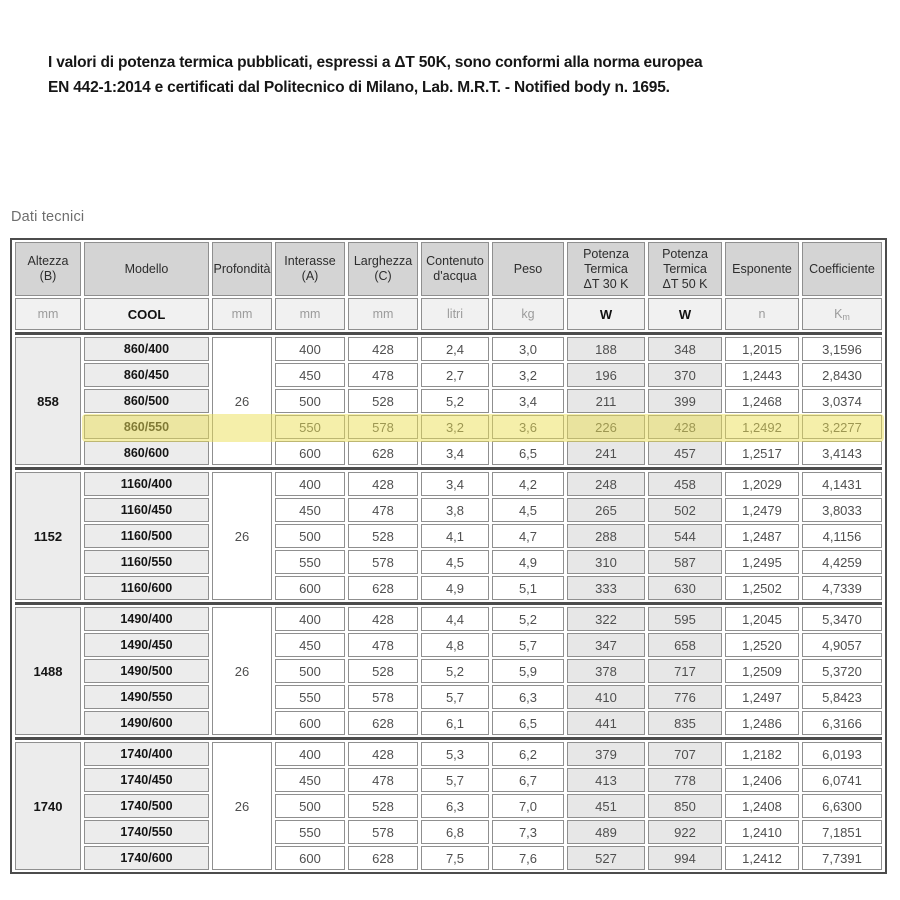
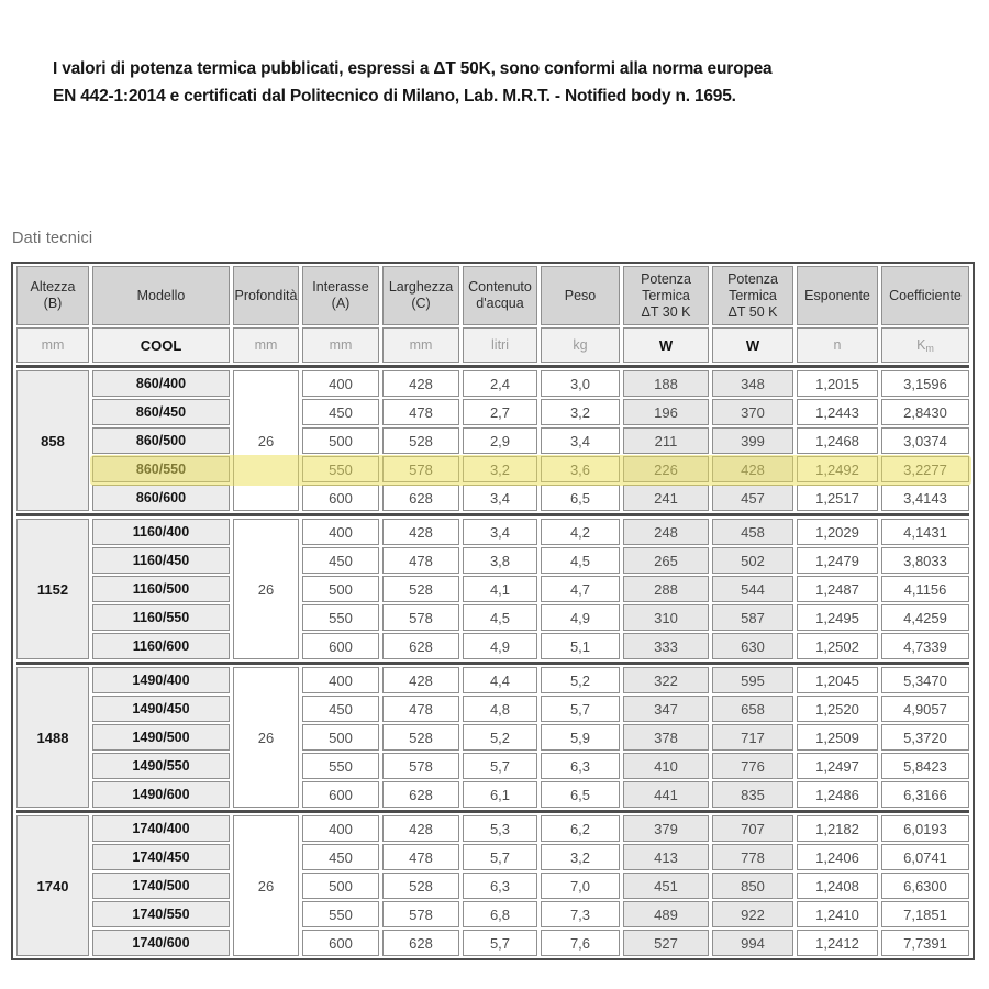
  I valori di potenza termica pubblicati, espressi a ΔT 50K, sono conformi alla norma europea
  EN 442-1:2014 e certificati dal Politecnico di Milano, Lab. M.R.T. - Notified body n. 1695.
  Dati tecnici
  Altezza(B)	Modello	Profondità	Interasse(A)	Larghezza(C)	Contenutod'acqua	Peso	PotenzaTermicaΔT 30 K	PotenzaTermicaΔT 50 K	Esponente	Coefficiente
  mm	COOL	mm	mm	mm	litri	kg	W	W	n	Km
  858	860/400	26	400	428	2,4	3,0	188	348	1,2015	3,1596
  860/450	450	478	2,7	3,2	196	370	1,2443	2,8430
- 860/500	500	528	5,2	3,4	211	399	1,2468	3,0374
+ 860/500	500	528	2,9	3,4	211	399	1,2468	3,0374
  860/550	550	578	3,2	3,6	226	428	1,2492	3,2277
  860/600	600	628	3,4	6,5	241	457	1,2517	3,4143
  1152	1160/400	26	400	428	3,4	4,2	248	458	1,2029	4,1431
  1160/450	450	478	3,8	4,5	265	502	1,2479	3,8033
  1160/500	500	528	4,1	4,7	288	544	1,2487	4,1156
  1160/550	550	578	4,5	4,9	310	587	1,2495	4,4259
  1160/600	600	628	4,9	5,1	333	630	1,2502	4,7339
  1488	1490/400	26	400	428	4,4	5,2	322	595	1,2045	5,3470
  1490/450	450	478	4,8	5,7	347	658	1,2520	4,9057
  1490/500	500	528	5,2	5,9	378	717	1,2509	5,3720
  1490/550	550	578	5,7	6,3	410	776	1,2497	5,8423
  1490/600	600	628	6,1	6,5	441	835	1,2486	6,3166
  1740	1740/400	26	400	428	5,3	6,2	379	707	1,2182	6,0193
- 1740/450	450	478	5,7	6,7	413	778	1,2406	6,0741
+ 1740/450	450	478	5,7	3,2	413	778	1,2406	6,0741
  1740/500	500	528	6,3	7,0	451	850	1,2408	6,6300
  1740/550	550	578	6,8	7,3	489	922	1,2410	7,1851
- 1740/600	600	628	7,5	7,6	527	994	1,2412	7,7391
+ 1740/600	600	628	5,7	7,6	527	994	1,2412	7,7391
